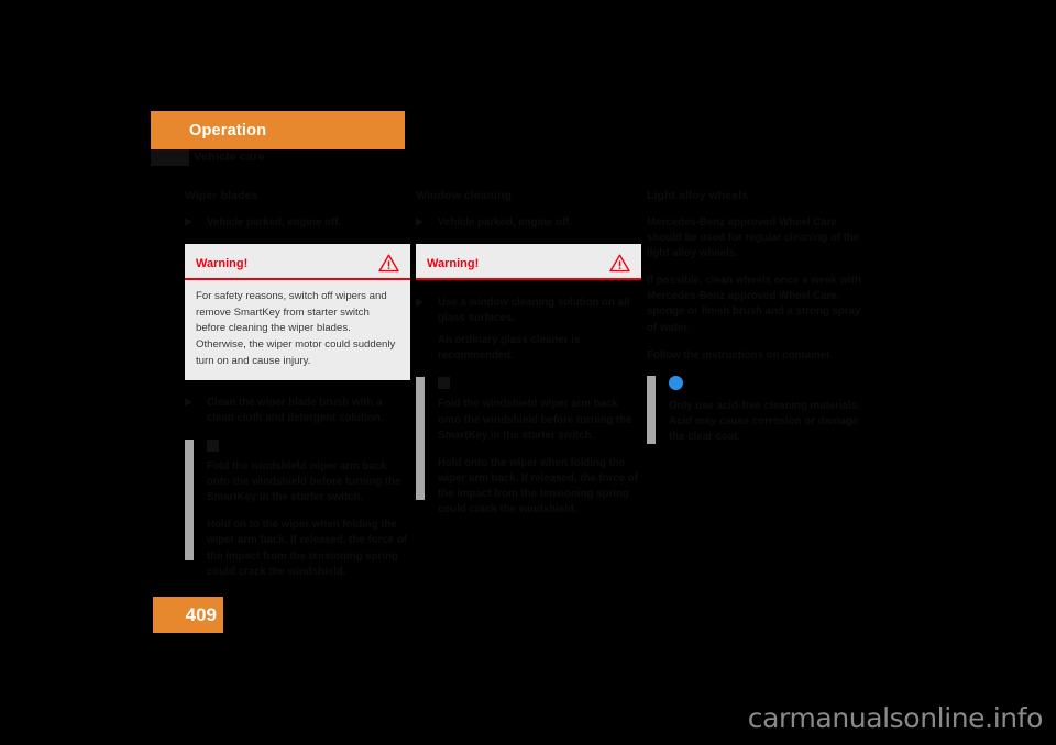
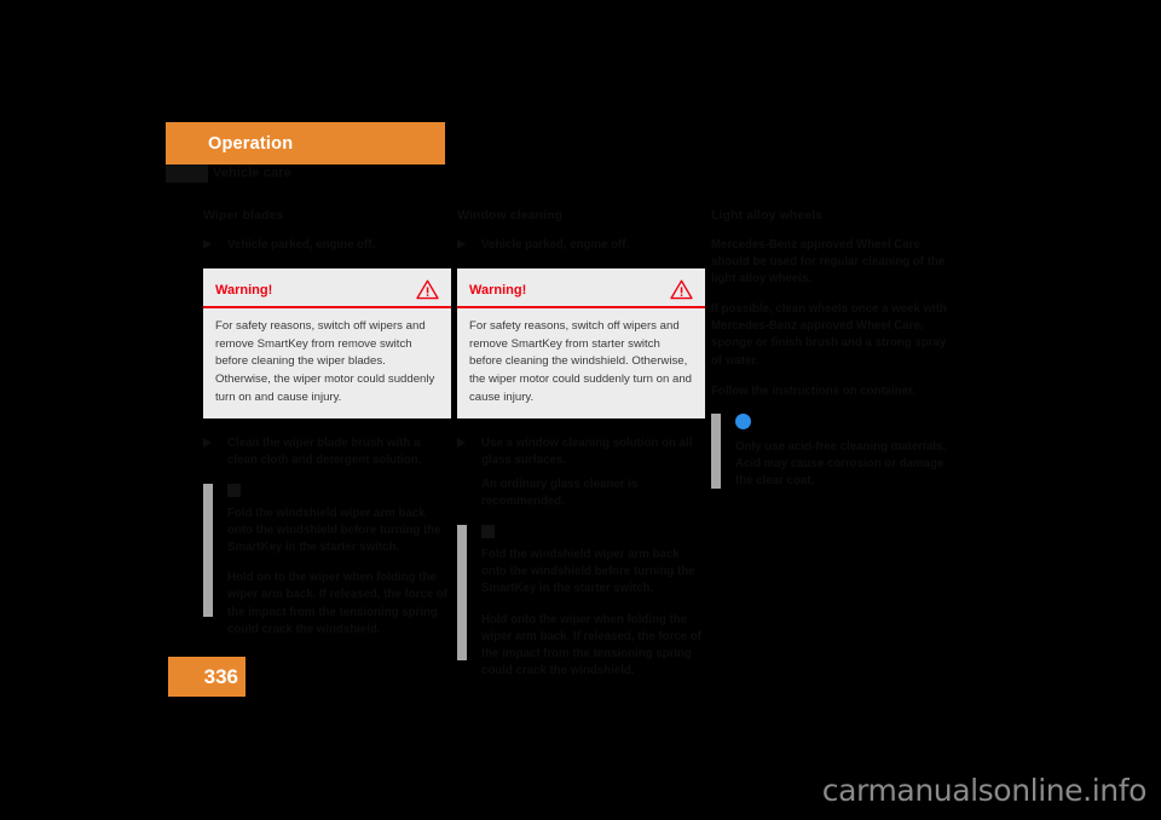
  Operation
- 409
+ 336
  Warning!
- For safety reasons, switch off wipers and remove SmartKey from starter switch before cleaning the wiper blades. Otherwise, the wiper motor could suddenly turn on and cause injury.
+ For safety reasons, switch off wipers and remove SmartKey from remove switch before cleaning the wiper blades. Otherwise, the wiper motor could suddenly turn on and cause injury.
  Warning!
+ For safety reasons, switch off wipers and remove SmartKey from starter switch before cleaning the windshield. Otherwise, the wiper motor could suddenly turn on and cause injury.
  carmanualsonline.info
